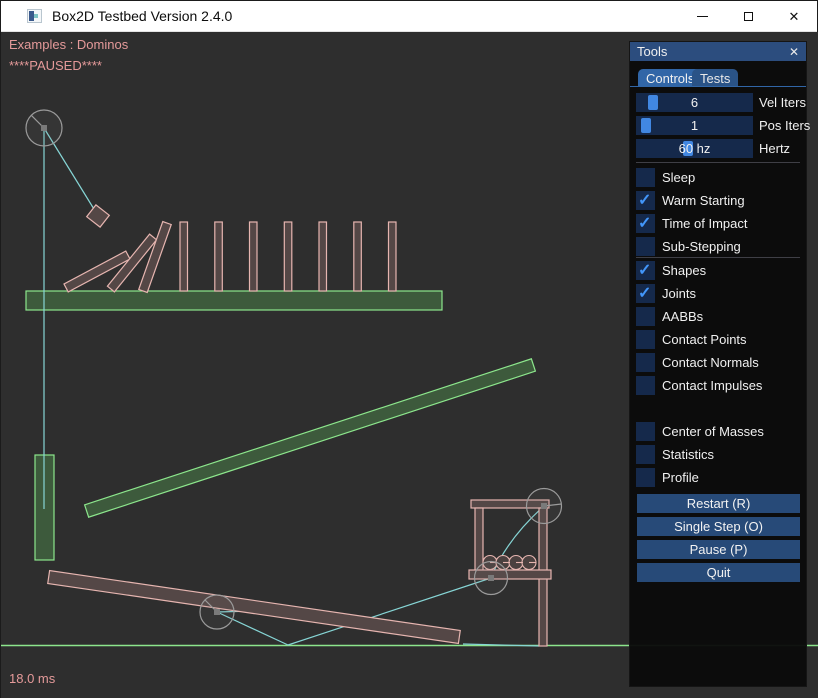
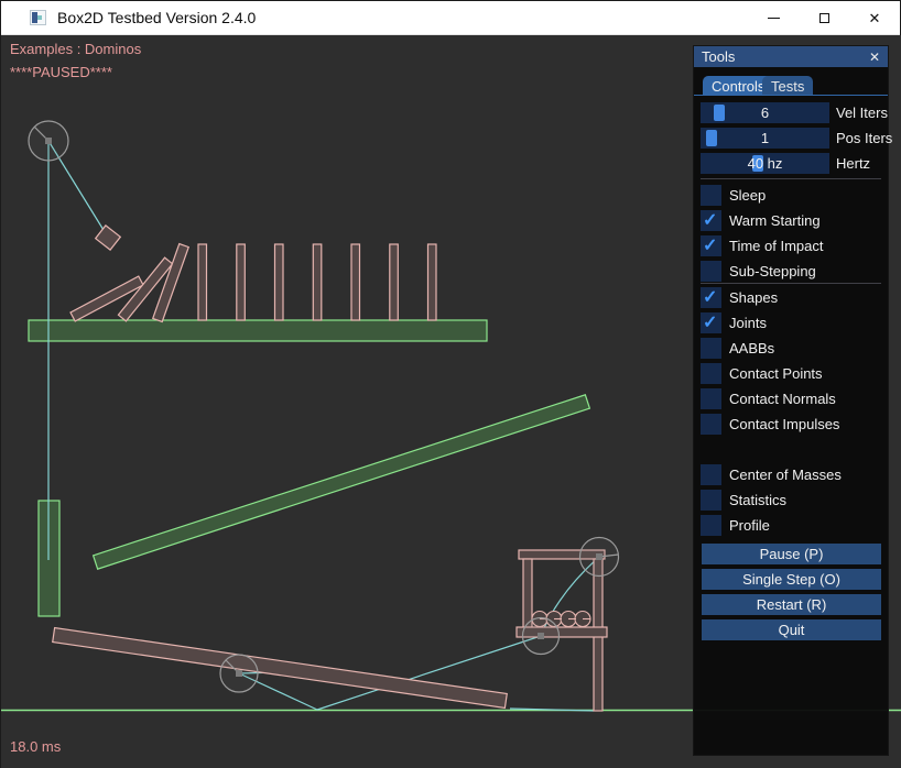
  Box2D Testbed Version 2.4.0
  ✕
  Examples : Dominos
  ****PAUSED****
  18.0 ms
  Tools
  ✕
  Control
  Tests
  6
  Vel Iters
  1
  Pos Iters
- 60 hz
+ 40 hz
  Hertz
  Sleep
  ✓
  Warm Starting
  ✓
  Time of Impact
  Sub-Stepping
  ✓
  Shapes
  ✓
  Joints
  AABBs
  Contact Points
  Contact Normals
  Contact Impulses
  Center of Masses
  Statistics
  Profile
- Restart (R)
+ Pause (P)
  Single Step (O)
- Pause (P)
+ Restart (R)
  Quit
